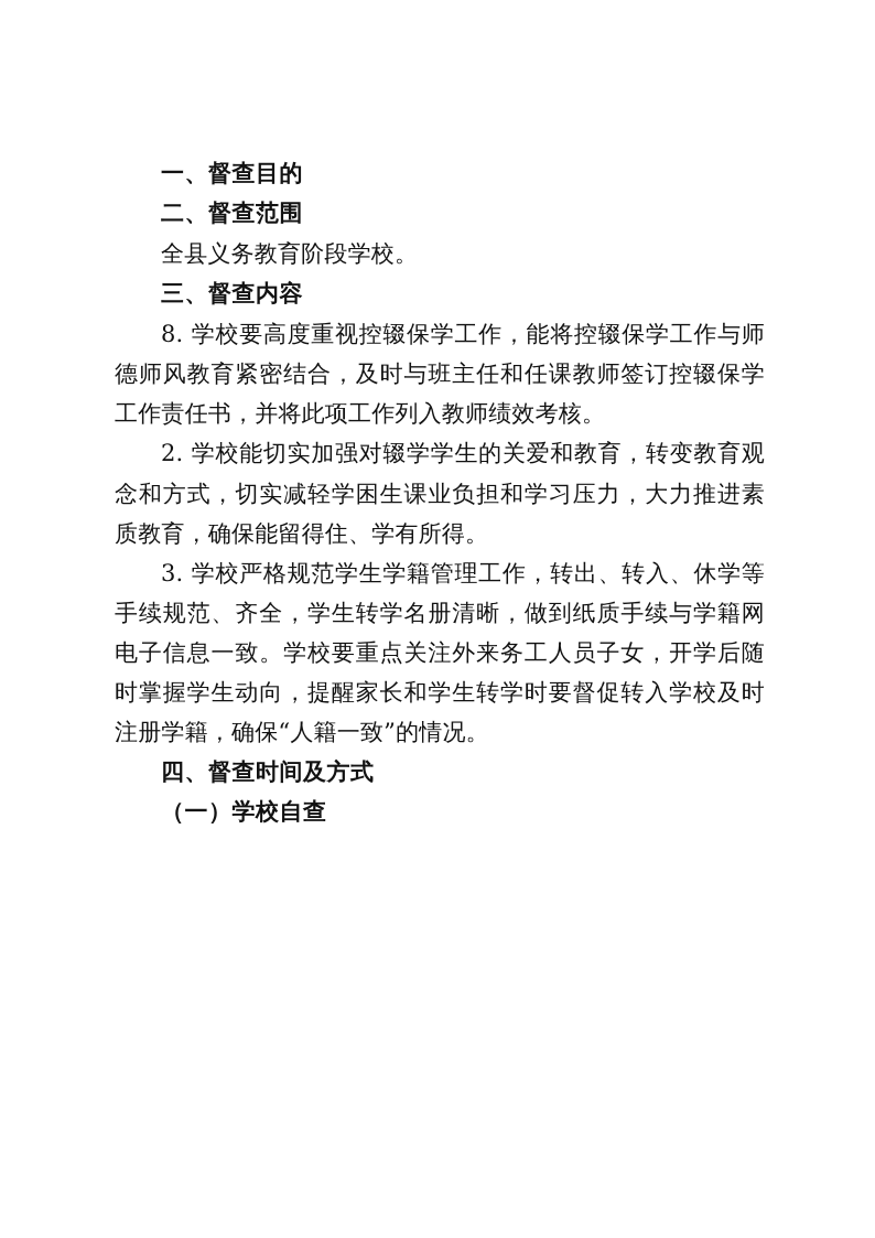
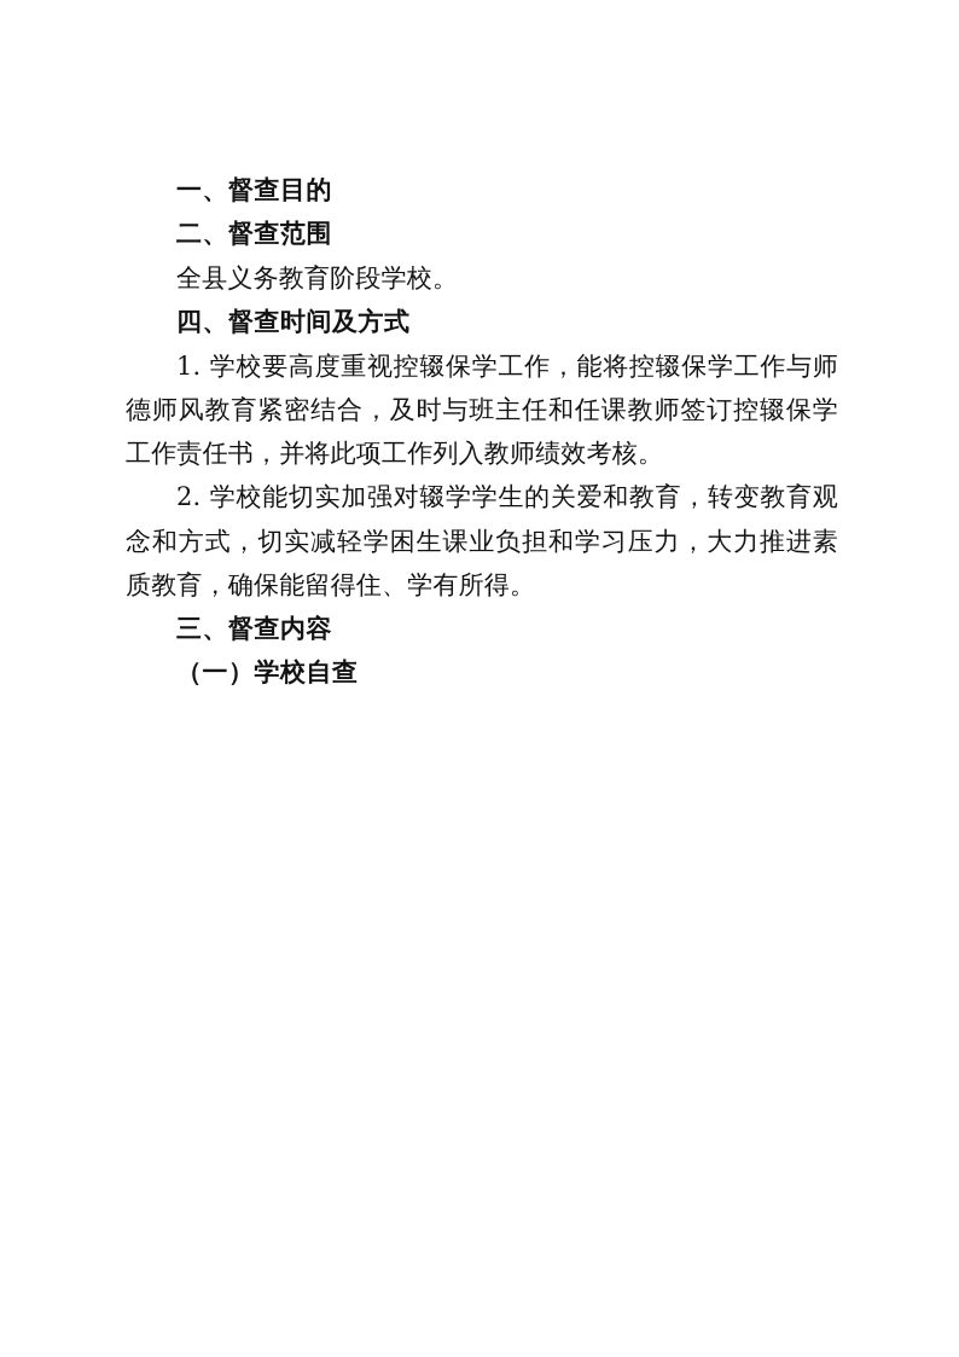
  一、督查目的
  二、督查范围
  全县义务教育阶段学校。
- 三、督查内容
+ 四、督查时间及方式
- 8. 学校要高度重视控辍保学工作，能将控辍保学工作与师德师风教育紧密结合，及时与班主任和任课教师签订控辍保学工作责任书，并将此项工作列入教师绩效考核。
+ 1. 学校要高度重视控辍保学工作，能将控辍保学工作与师德师风教育紧密结合，及时与班主任和任课教师签订控辍保学工作责任书，并将此项工作列入教师绩效考核。
  2. 学校能切实加强对辍学学生的关爱和教育，转变教育观念和方式，切实减轻学困生课业负担和学习压力，大力推进素质教育，确保能留得住、学有所得。
- 3. 学校严格规范学生学籍管理工作，转出、转入、休学等手续规范、齐全，学生转学名册清晰，做到纸质手续与学籍网电子信息一致。学校要重点关注外来务工人员子女，开学后随时掌握学生动向，提醒家长和学生转学时要督促转入学校及时注册学籍，确保“人籍一致”的情况。
- 四、督查时间及方式
+ 三、督查内容
  （一）学校自查
